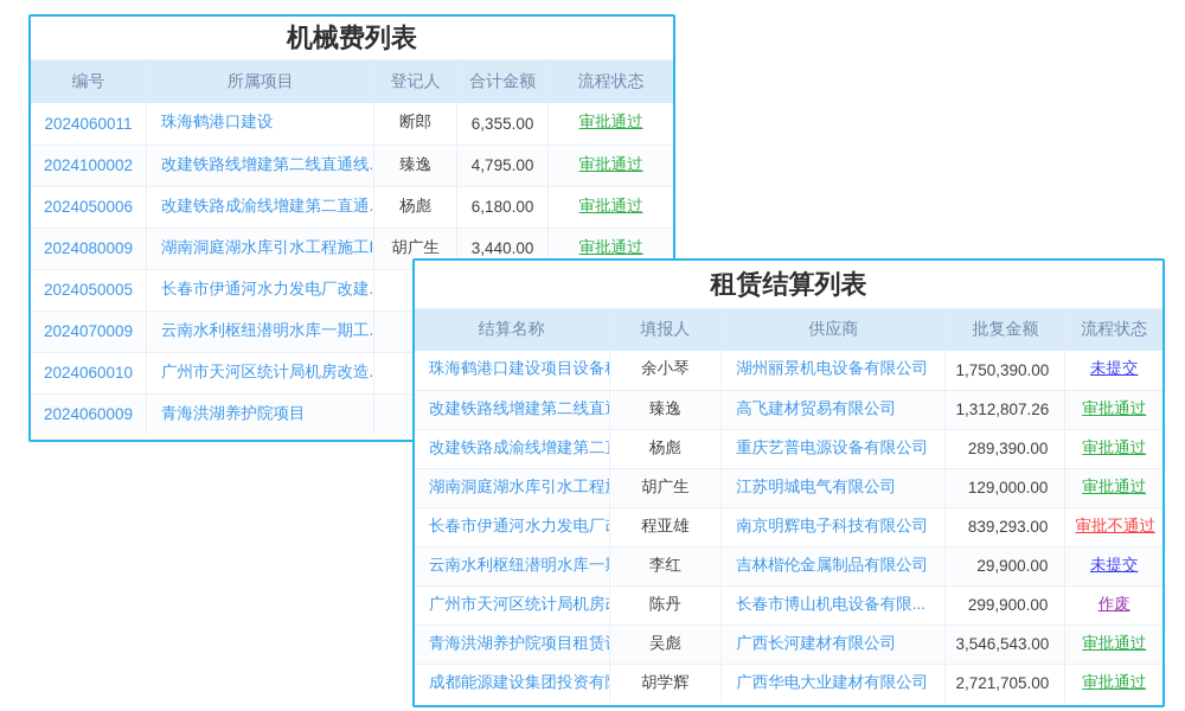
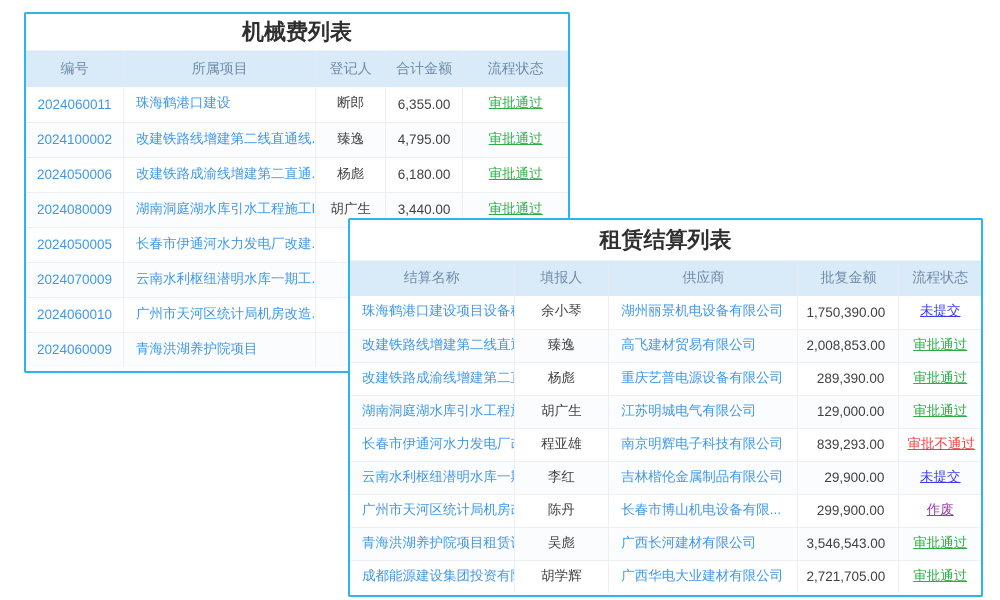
  机械费列表
  编号	所属项目	登记人	合计金额	流程状态
  2024060011	珠海鹤港口建设	断郎	6,355.00	审批通过
  2024100002	改建铁路线增建第二线直通线.	臻逸	4,795.00	审批通过
  2024050006	改建铁路成渝线增建第二直通.	杨彪	6,180.00	审批通过
  2024080009	湖南洞庭湖水库引水工程施工I	胡广生	3,440.00	审批通过
  2024050005	长春市伊通河水力发电厂改建.
  2024070009	云南水利枢纽潜明水库一期工.
  2024060010	广州市天河区统计局机房改造.
  2024060009	青海洪湖养护院项目
  租赁结算列表
  结算名称	填报人	供应商	批复金额	流程状态
  珠海鹤港口建设项目设备	余小琴	湖州丽景机电设备有限公司	1,750,390.00	未提交
- 改建铁路线增建第二线直	臻逸	高飞建材贸易有限公司	1,312,807.26	审批通过
+ 改建铁路线增建第二线直	臻逸	高飞建材贸易有限公司	2,008,853.00	审批通过
  改建铁路成渝线增建第二	杨彪	重庆艺普电源设备有限公司	289,390.00	审批通过
  湖南洞庭湖水库引水工程	胡广生	江苏明城电气有限公司	129,000.00	审批通过
  长春市伊通河水力发电厂	程亚雄	南京明辉电子科技有限公司	839,293.00	审批不通过
  云南水利枢纽潜明水库一	李红	吉林楷伦金属制品有限公司	29,900.00	未提交
  广州市天河区统计局机房	陈丹	长春市博山机电设备有限...	299,900.00	作废
  青海洪湖养护院项目租赁	吴彪	广西长河建材有限公司	3,546,543.00	审批通过
  成都能源建设集团投资有	胡学辉	广西华电大业建材有限公司	2,721,705.00	审批通过
